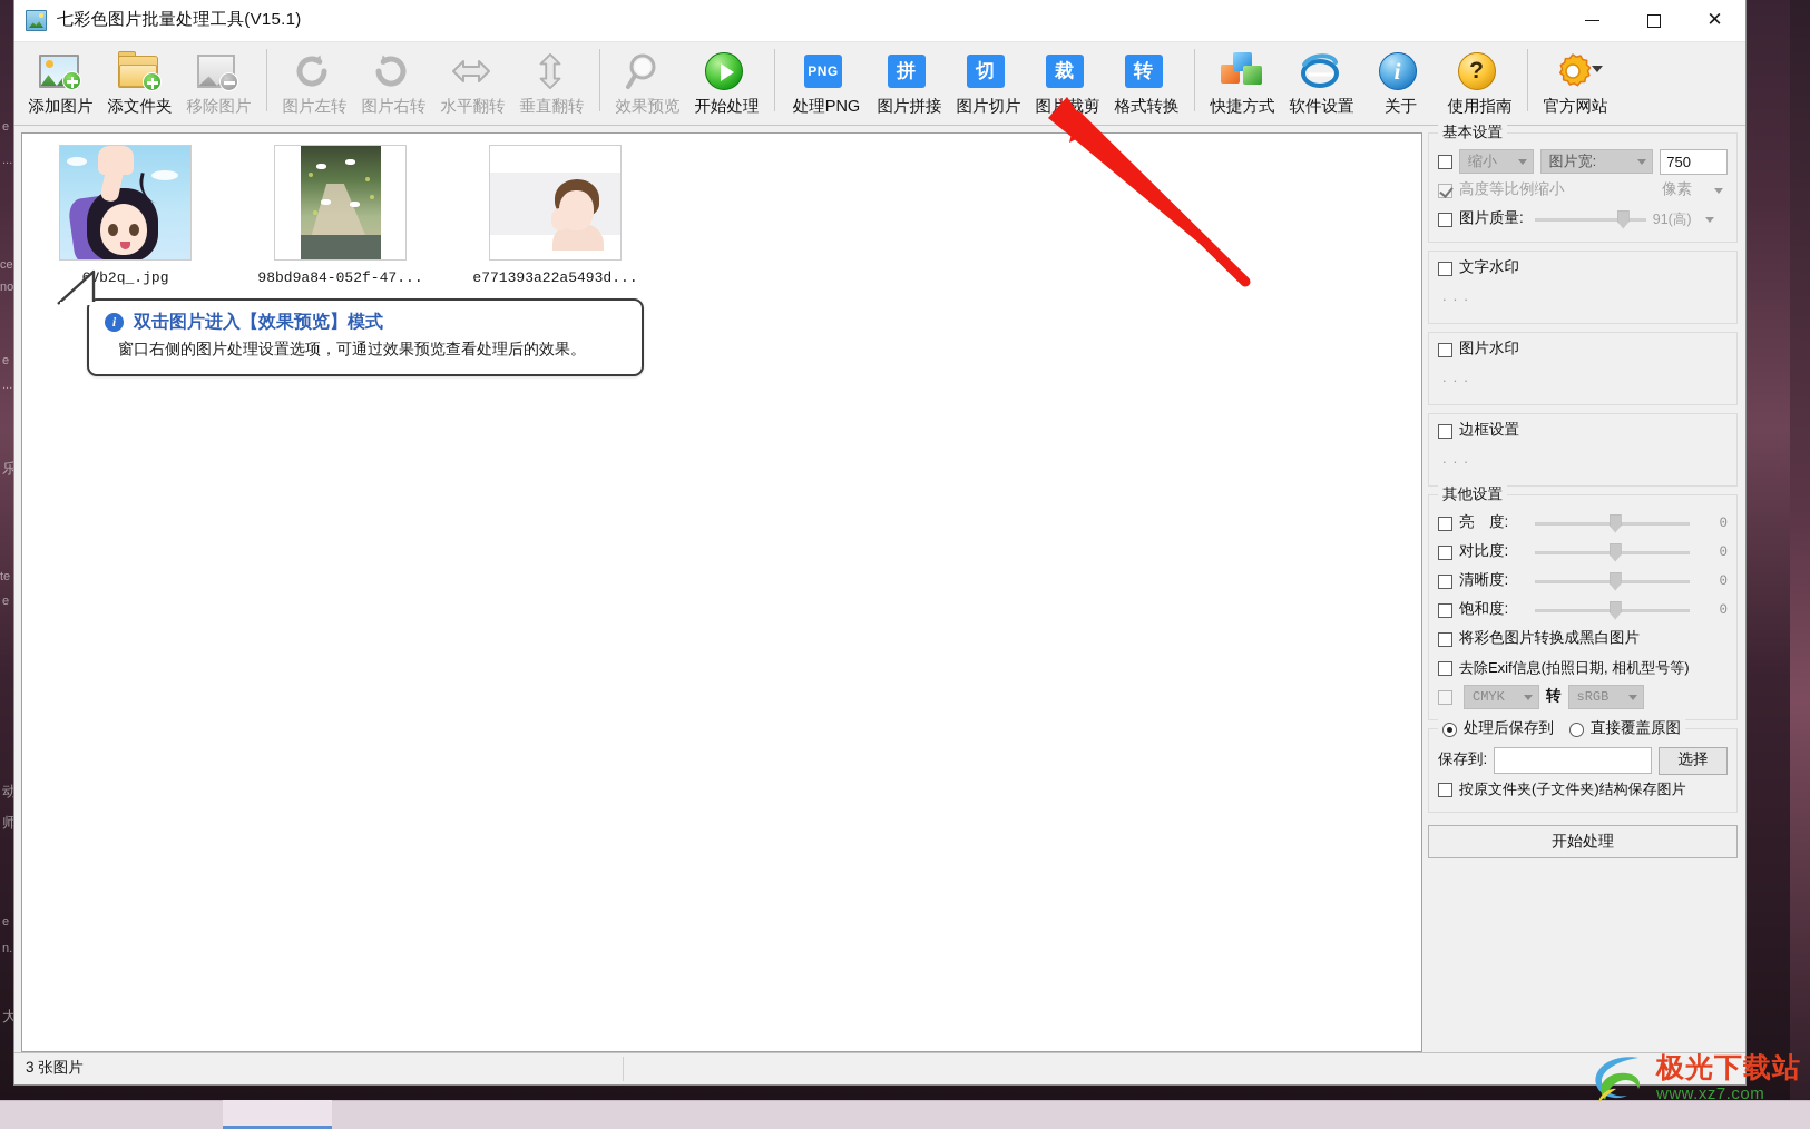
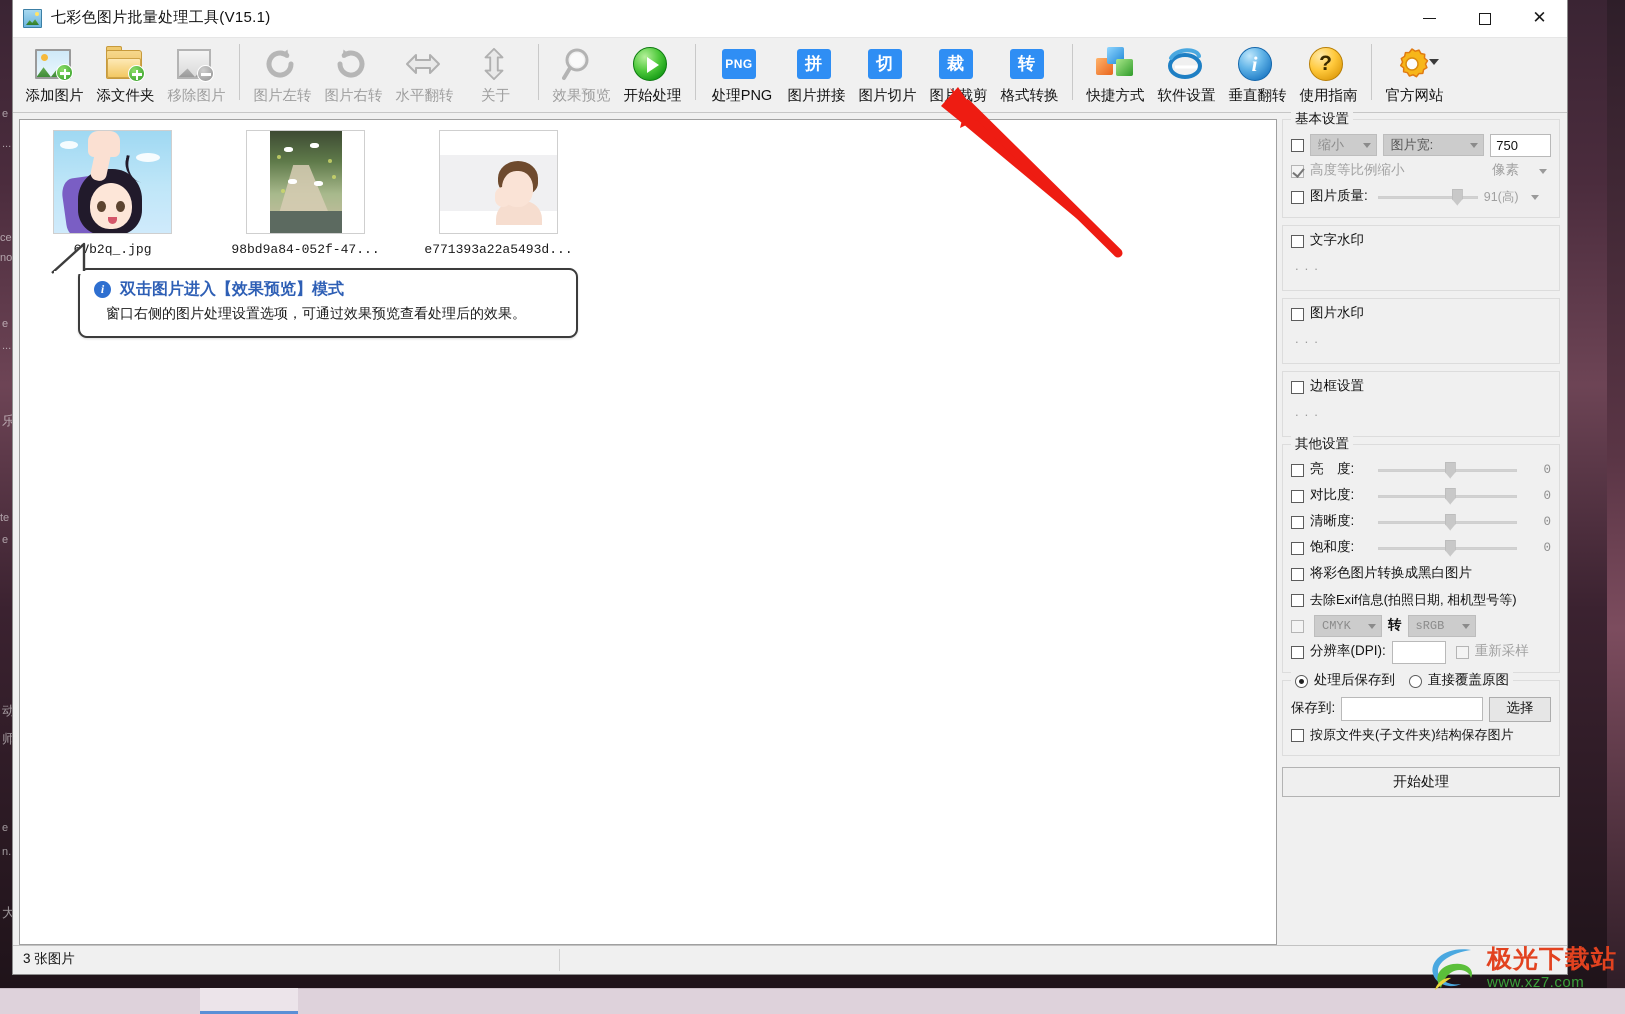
  e
  ...
  ce
  no
  e
  ...
  乐
  te
  e
  动
  师
  e
  n.
  大
  七彩色图片批量处理工具(V15.1)
  ✕
  添加图片
  添文件夹
  移除图片
  图片左转
  图片右转
  水平翻转
- 垂直翻转
+ 关于
  效果预览
  开始处理
  PNG
  处理PNG
  拼
  图片拼接
  切
  图片切片
  裁
  图裁剪
  转
  格式转换
  快捷方式
  软件设置
  i
- 关于
+ 垂直翻转
  ?
  使用指南
  官方网站
  b2q_.jpg
  98bd9a84-052f-47...
  e771393a22a5493d...
  i
  双击图片进入【效果预览】模式
  窗口右侧的图片处理设置选项，可通过效果预览查看处理后的效果。
  基本设置
  缩小
  图片宽:
  750
  高度等比例缩小
  像素
  图片质量:
  91(高)
  文字水印
  ...
  图片水印
  ...
  边框设置
  ...
  其他设置
  亮 度:
  0
  对比度:
  0
  清晰度:
  0
  饱和度:
  0
  将彩色图片转换成黑白图片
  去除Exif信息(拍照日期, 相机型号等)
  CMYK
  转
  sRGB
+ 分辨率(DPI):
+ 重新采样
  处理后保存到
  直接覆盖原图
  保存到:
  选择
  按原文件夹(子文件夹)结构保存图片
  开始处理
  3 张图片
  极光下载站
  www.xz7.com
